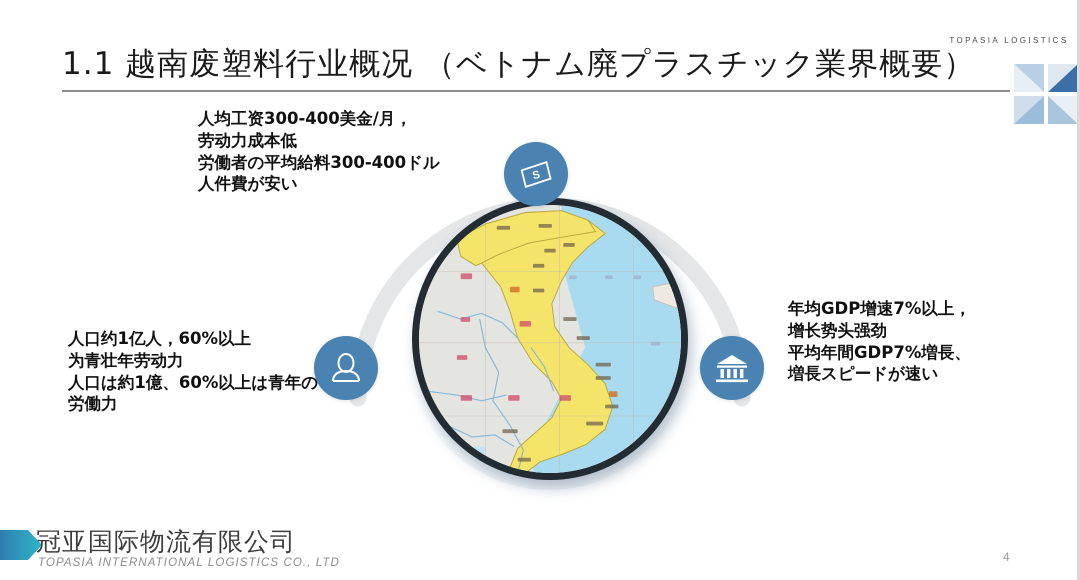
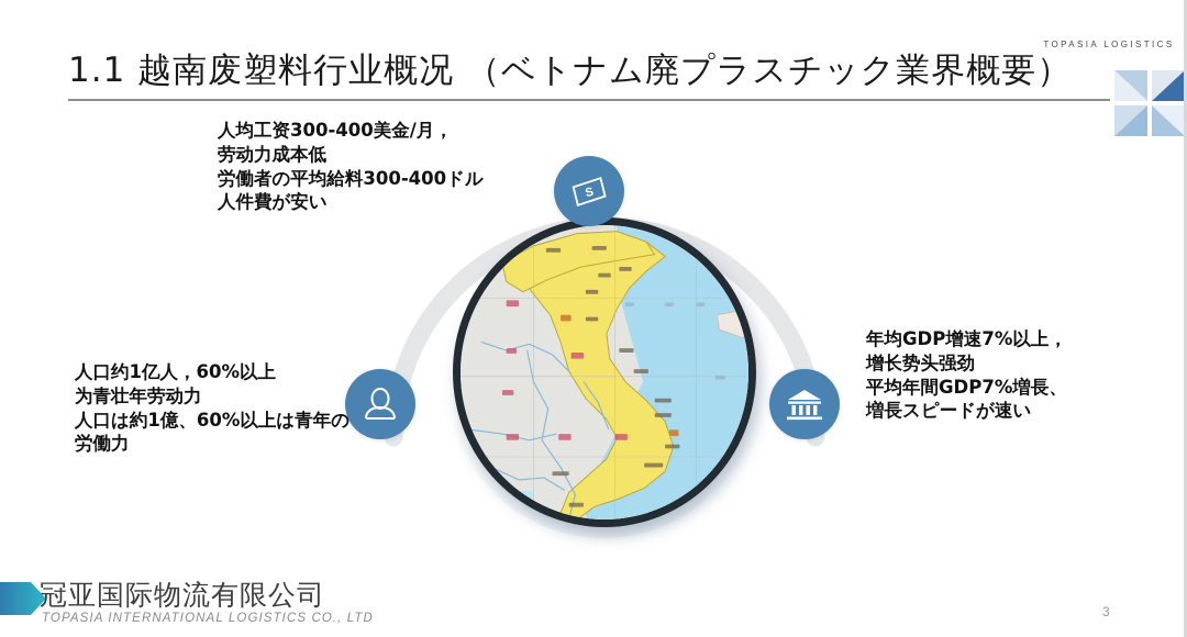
  TOPASIA LOGISTICS
  1.1 越南废塑料行业概况 （ベトナム廃プラスチック業界概要）
  人均工资300-400美金/月，
  劳动力成本低
  労働者の平均給料300-400ドル
  人件費が安い
  人口约1亿人，60%以上
  为青壮年劳动力
  人口は約1億、60%以上は青年の
  労働力
  年均GDP增速7%以上，
  增长势头强劲
  平均年間GDP7%増長、
  増長スピードが速い
  冠亚国际物流有限公司
  TOPASIA INTERNATIONAL LOGISTICS CO., LTD
- 4
+ 3
